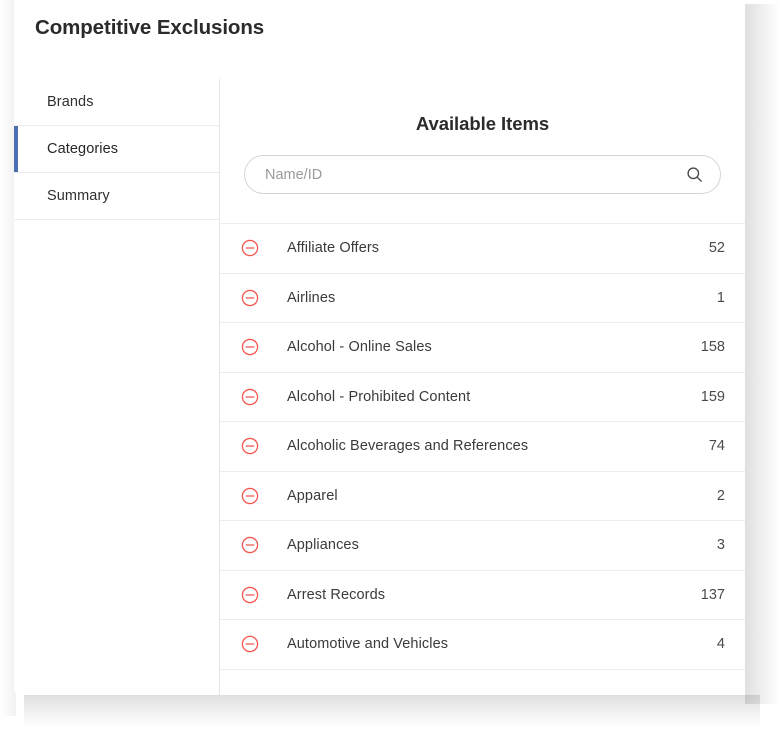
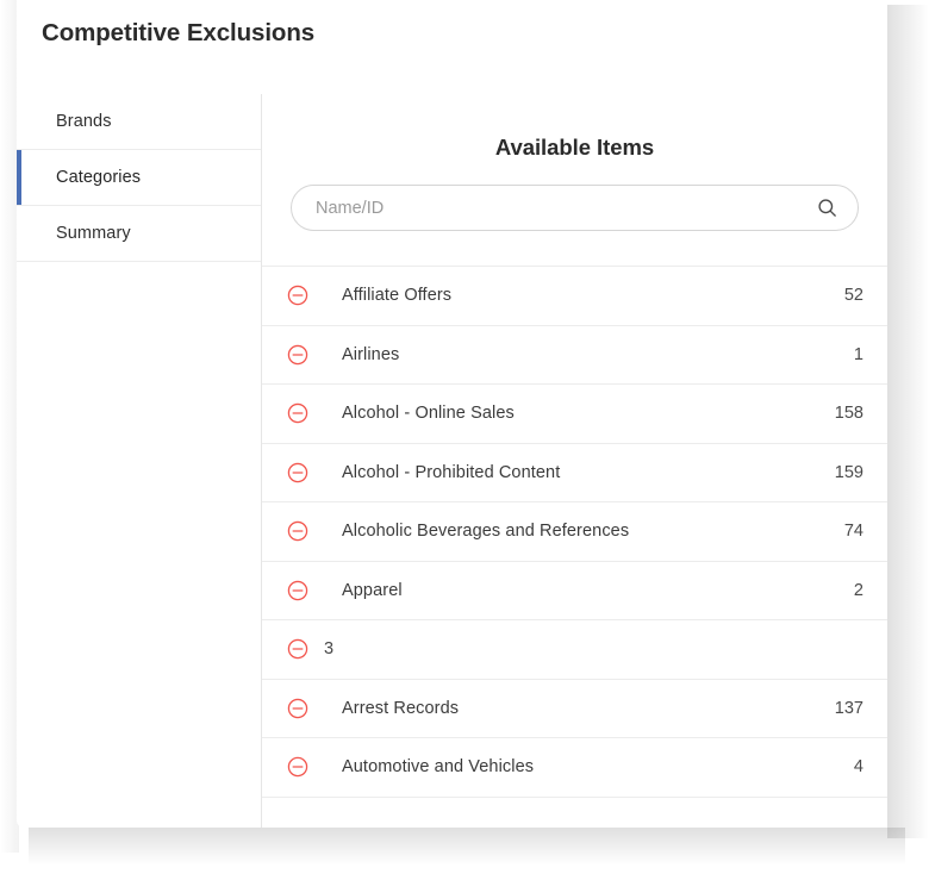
  Competitive Exclusions
  Brands
  Categories
  Summary
  Available Items
  Name/ID
  Affiliate Offers
  52
  Airlines
  1
  Alcohol - Online Sales
  158
  Alcohol - Prohibited Content
  159
  Alcoholic Beverages and References
  74
  Apparel
  2
- Appliances
  3
  Arrest Records
  137
  Automotive and Vehicles
  4
